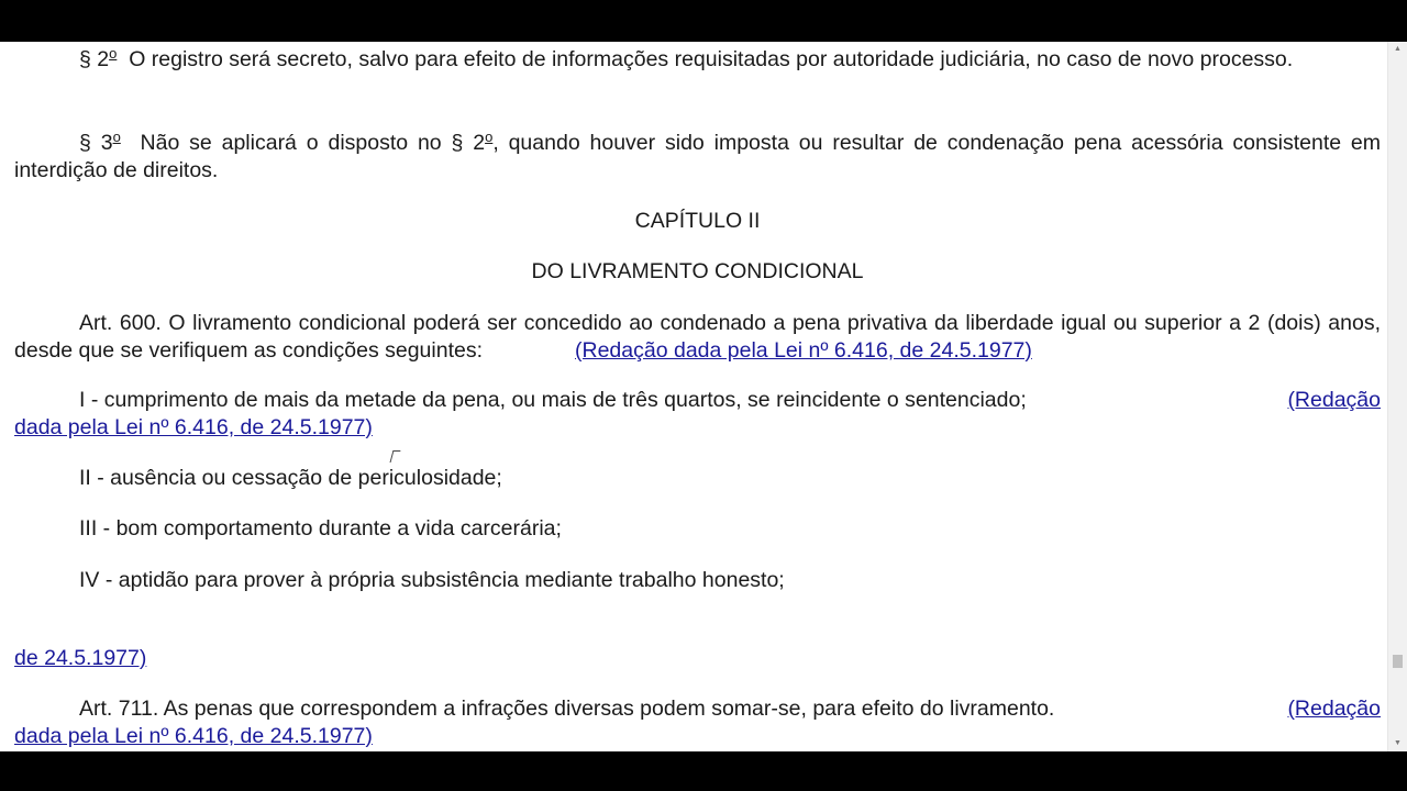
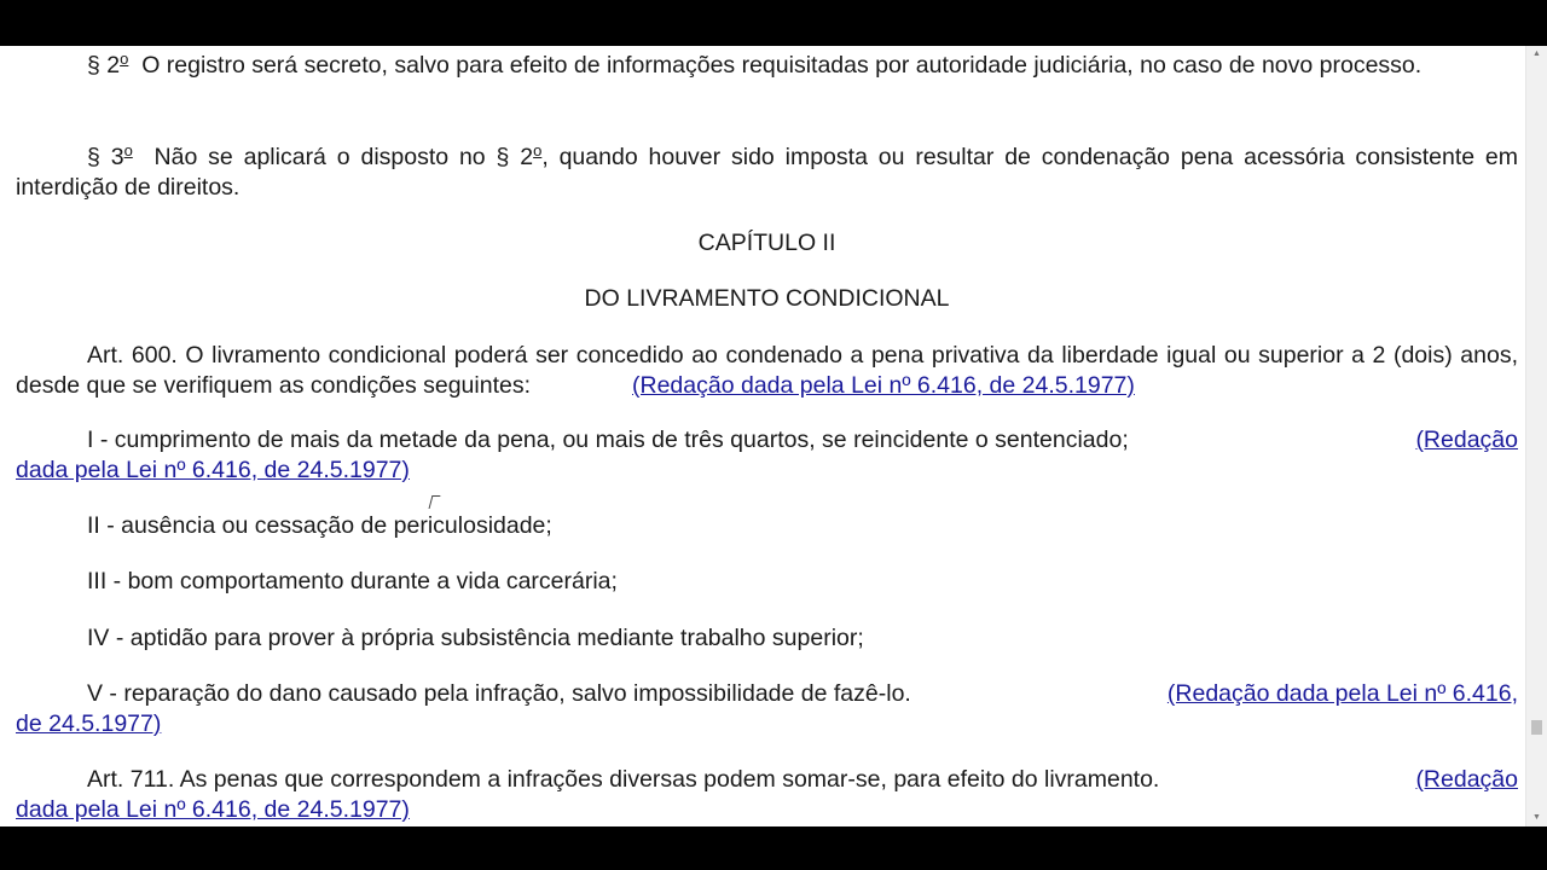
  § 2o O registro será secreto, salvo para efeito de informações requisitadas por autoridade judiciária, no caso de novo processo.
  § 3o Não se aplicará o disposto no § 2o, quando houver sido imposta ou resultar de condenação pena acessória consistente em interdição de direitos.
  CAPÍTULO II
  DO LIVRAMENTO CONDICIONAL
  Art. 600. O livramento condicional poderá ser concedido ao condenado a pena privativa da liberdade igual ou superior a 2 (dois) anos, desde que se verifiquem as condições seguintes: (Redação dada pela Lei nº 6.416, de 24.5.1977)
  I - cumprimento de mais da metade da pena, ou mais de três quartos, se reincidente o sentenciado;
  (Redação
  dada pela Lei nº 6.416, de 24.5.1977)
  II - ausência ou cessação de periculosidade;
  III - bom comportamento durante a vida carcerária;
- IV - aptidão para prover à própria subsistência mediante trabalho honesto;
+ IV - aptidão para prover à própria subsistência mediante trabalho superior;
+ V - reparação do dano causado pela infração, salvo impossibilidade de fazê-lo.
+ (Redação dada pela Lei nº 6.416,
  de 24.5.1977)
  Art. 711. As penas que correspondem a infrações diversas podem somar-se, para efeito do livramento.
  (Redação
  dada pela Lei nº 6.416, de 24.5.1977)
